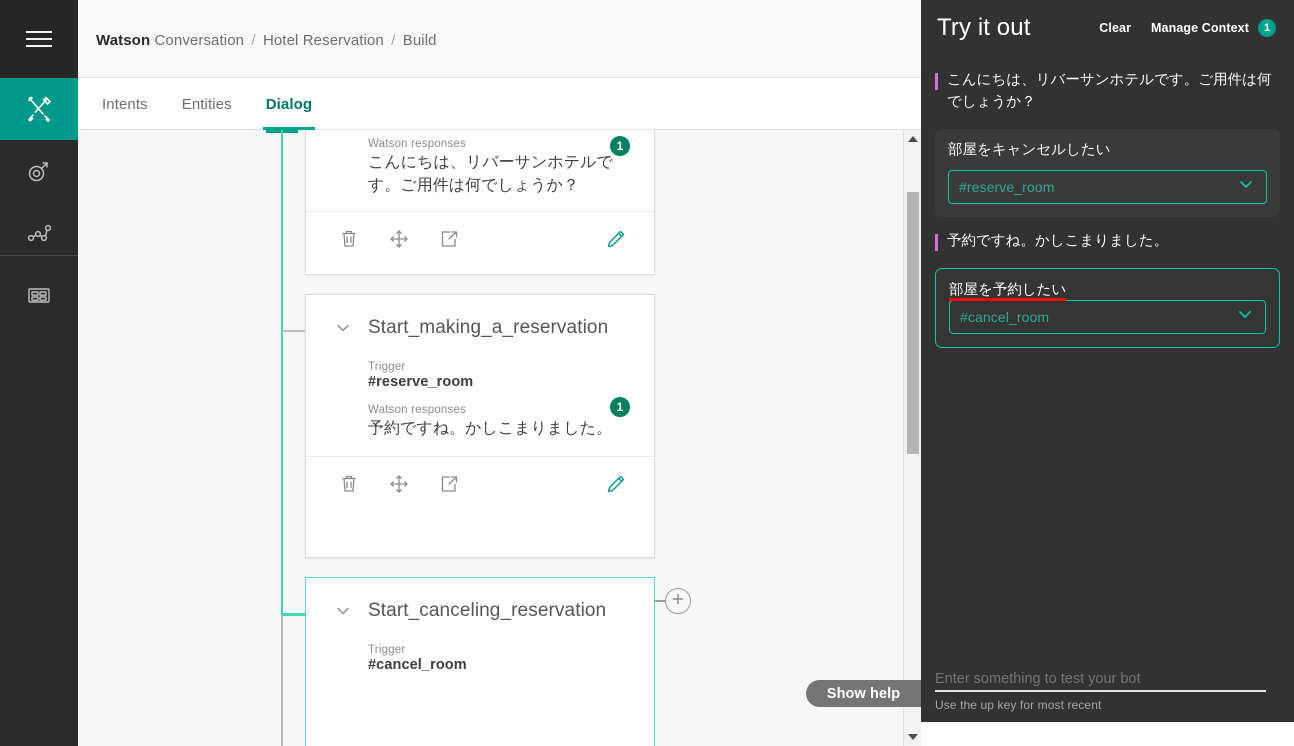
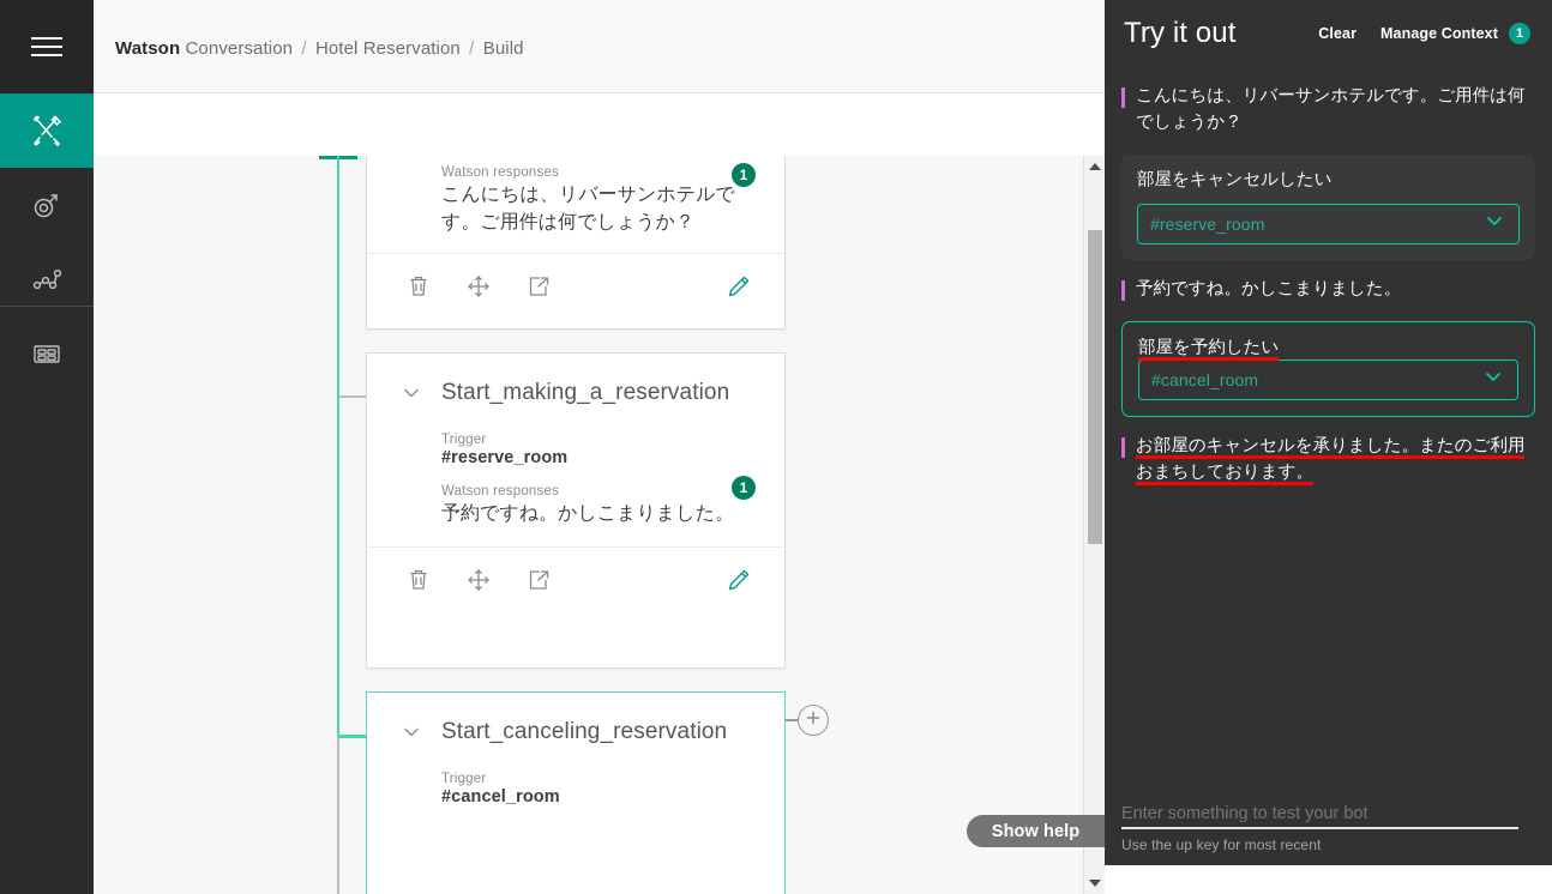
  Watson Conversation / Hotel Reservation / Build
- Intents
- Entities
- Dialog
  1
  Watson responses
  こんにちは、リバーサンホテルです。ご用件は何でしょうか？
  Start_making_a_reservation
  Trigger
  #reserve_room
  1
  Watson responses
  予約ですね。かしこまりました。
  Start_canceling_reservation
  Trigger
  #cancel_room
  Show help
  Try it out
  Clear
  Manage Context
  1
  こんにちは、リバーサンホテルです。ご用件は何でしょうか？
  部屋をキャンセルしたい
  #reserve_room
  予約ですね。かしこまりました。
  部屋を予約したい
  #cancel_room
+ お部屋のキャンセルを承りました。またのご利用おまちしております。
  Enter something to test your bot
  Use the up key for most recent
